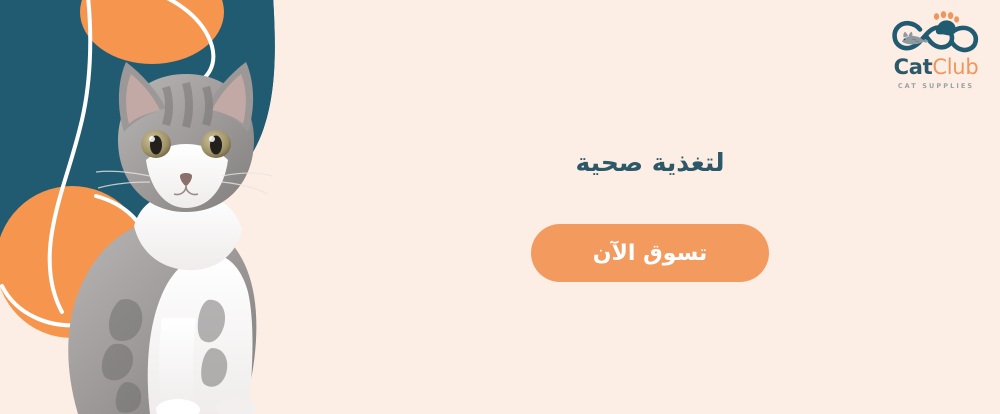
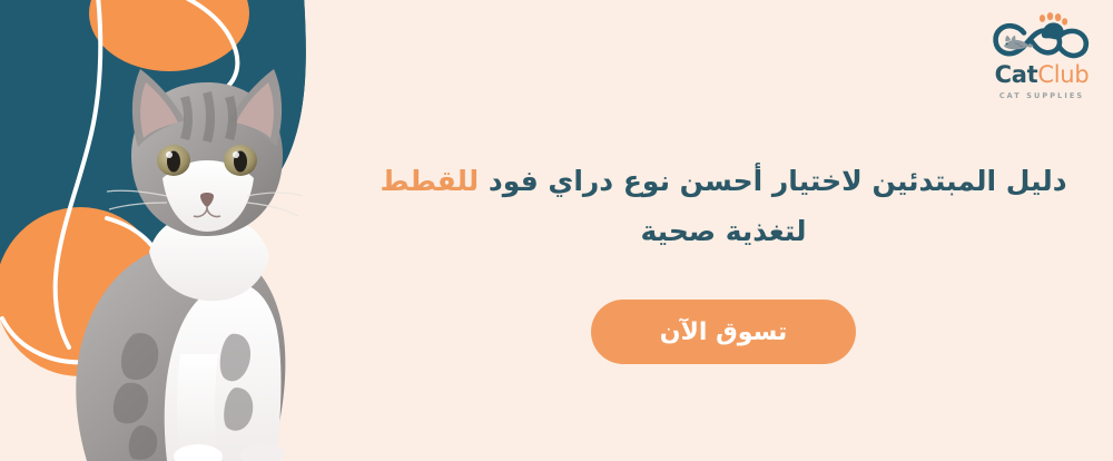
  CatClub
  CAT SUPPLIES
+ دليل المبتدئين لاختيار أحسن نوع دراي فود للقطط
  لتغذية صحية
  تسوق الآن
